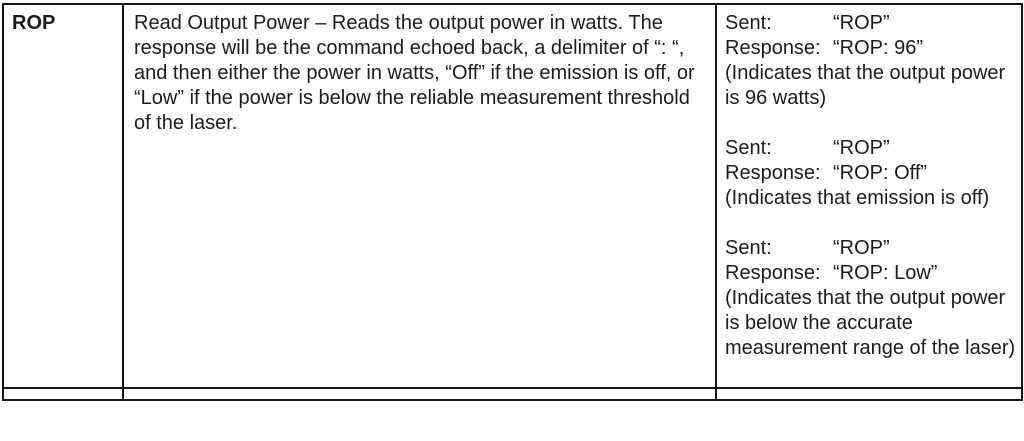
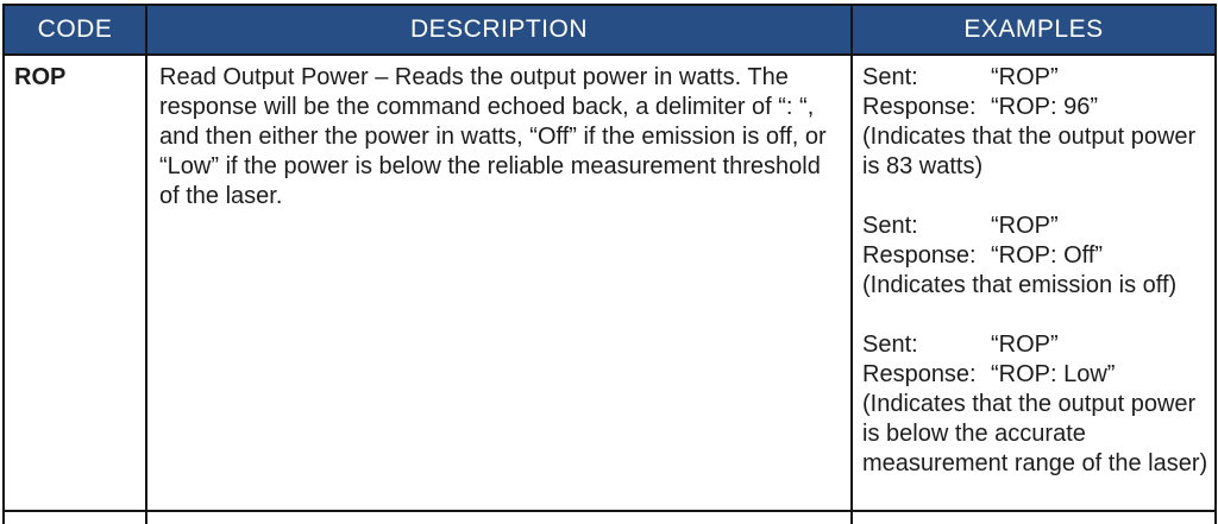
+ CODE	DESCRIPTION	EXAMPLES
- ROP	Read Output Power – Reads the output power in watts. The response will be the command echoed back, a delimiter of “: “, and then either the power in watts, “Off” if the emission is off, or “Low” if the power is below the reliable measurement threshold of the laser.	Sent: “ROP” Response: “ROP: 96” (Indicates that the output power is 96 watts) Sent: “ROP” Response: “ROP: Off” (Indicates that emission is off) Sent: “ROP” Response: “ROP: Low” (Indicates that the output power is below the accurate measurement range of the laser)
+ ROP	Read Output Power – Reads the output power in watts. The response will be the command echoed back, a delimiter of “: “, and then either the power in watts, “Off” if the emission is off, or “Low” if the power is below the reliable measurement threshold of the laser.	Sent: “ROP” Response: “ROP: 96” (Indicates that the output power is 83 watts) Sent: “ROP” Response: “ROP: Off” (Indicates that emission is off) Sent: “ROP” Response: “ROP: Low” (Indicates that the output power is below the accurate measurement range of the laser)
